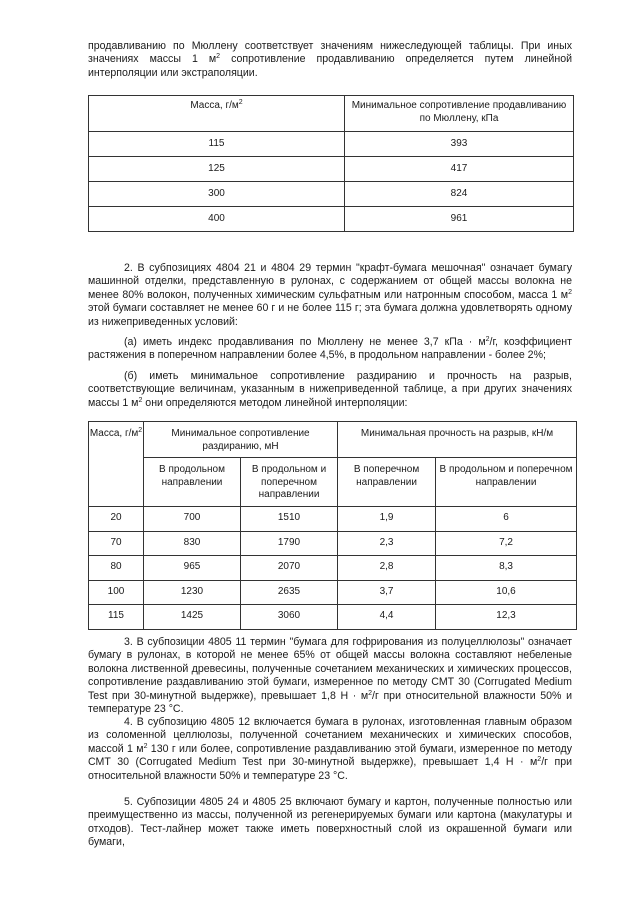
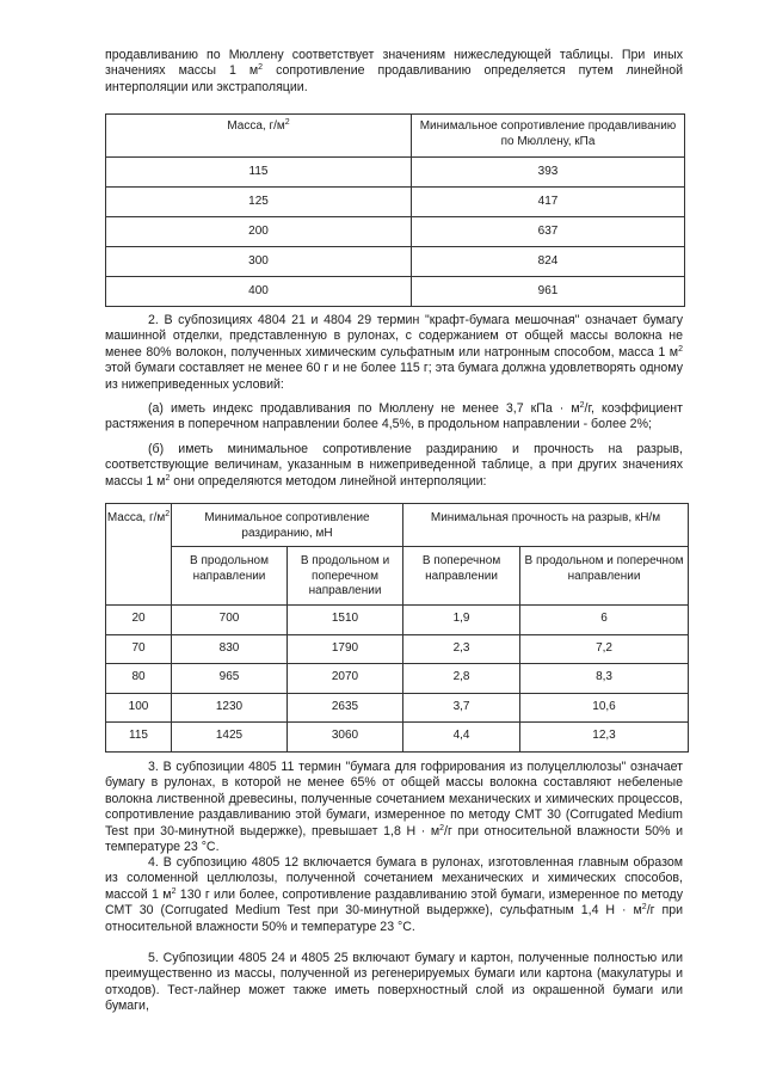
  продавливанию по Мюллену соответствует значениям нижеследующей таблицы. При иных значениях массы 1 м сопротивление продавливанию определяется путем линейной интерполяции или экстраполяции.
  Масса, г/м	Минимальное сопротивление продавливанию по Мюллену, кПа
  115	393
  125	417
+ 200	637
  300	824
  400	961
  2. В субпозициях 4804 21 и 4804 29 термин "крафт-бумага мешочная" означает бумагу машинной отделки, представленную в рулонах, с содержанием от общей массы волокна не менее 80% волокон, полученных химическим сульфатным или натронным способом, масса 1 м этой бумаги составляет не менее 60 г и не более 115 г; эта бумага должна удовлетворять одному из нижеприведенных условий:
  (а) иметь индекс продавливания по Мюллену не менее 3,7 кПа · м /г, коэффициент растяжения в поперечном направлении более 4,5%, в продольном направлении - более 2%;
  (б) иметь минимальное сопротивление раздиранию и прочность на разрыв, соответствующие величинам, указанным в нижеприведенной таблице, а при других значениях массы 1 м они определяются методом линейной интерполяции:
  Масса, г/м	Минимальное сопротивление раздиранию, мН	Минимальная прочность на разрыв, кН/м
  В продольном направлении	В продольном и поперечном направлении	В поперечном направлении	В продольном и поперечном направлении
  20	700	1510	1,9	6
  70	830	1790	2,3	7,2
  80	965	2070	2,8	8,3
  100	1230	2635	3,7	10,6
  115	1425	3060	4,4	12,3
  3. В субпозиции 4805 11 термин "бумага для гофрирования из полуцеллюлозы" означает бумагу в рулонах, в которой не менее 65% от общей массы волокна составляют небеленые волокна лиственной древесины, полученные сочетанием механических и химических процессов, сопротивление раздавливанию этой бумаги, измеренное по методу СМТ 30 (Corrugated Medium Test при 30-минутной выдержке), превышает 1,8 Н · м /г при относительной влажности 50% и температуре 23 °С.
- 4. В субпозицию 4805 12 включается бумага в рулонах, изготовленная главным образом из соломенной целлюлозы, полученной сочетанием механических и химических способов, массой 1 м 130 г или более, сопротивление раздавливанию этой бумаги, измеренное по методу СМТ 30 (Corrugated Medium Test при 30-минутной выдержке), превышает 1,4 Н · м /г при относительной влажности 50% и температуре 23 °С.
+ 4. В субпозицию 4805 12 включается бумага в рулонах, изготовленная главным образом из соломенной целлюлозы, полученной сочетанием механических и химических способов, массой 1 м 130 г или более, сопротивление раздавливанию этой бумаги, измеренное по методу СМТ 30 (Corrugated Medium Test при 30-минутной выдержке), сульфатным 1,4 Н · м /г при относительной влажности 50% и температуре 23 °С.
  5. Субпозиции 4805 24 и 4805 25 включают бумагу и картон, полученные полностью или преимущественно из массы, полученной из регенерируемых бумаги или картона (макулатуры и отходов). Тест-лайнер может также иметь поверхностный слой из окрашенной бумаги или бумаги,
